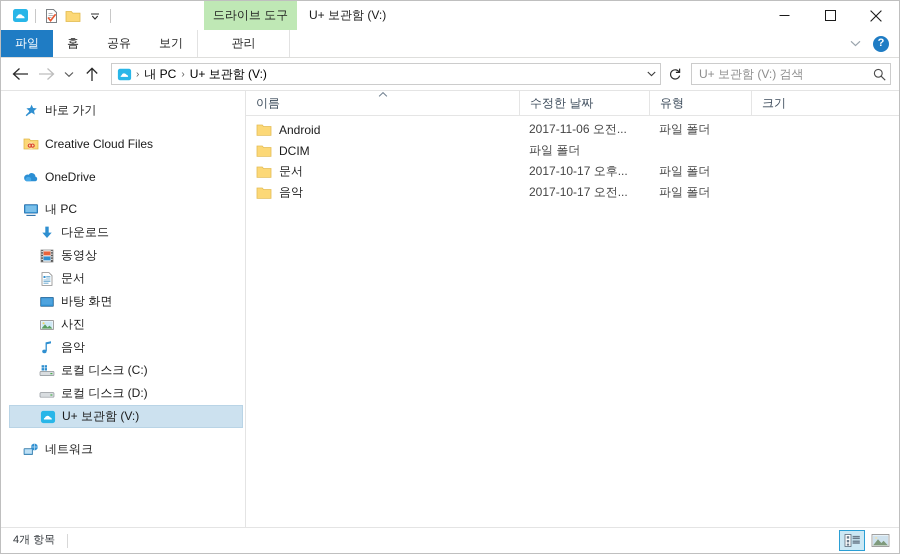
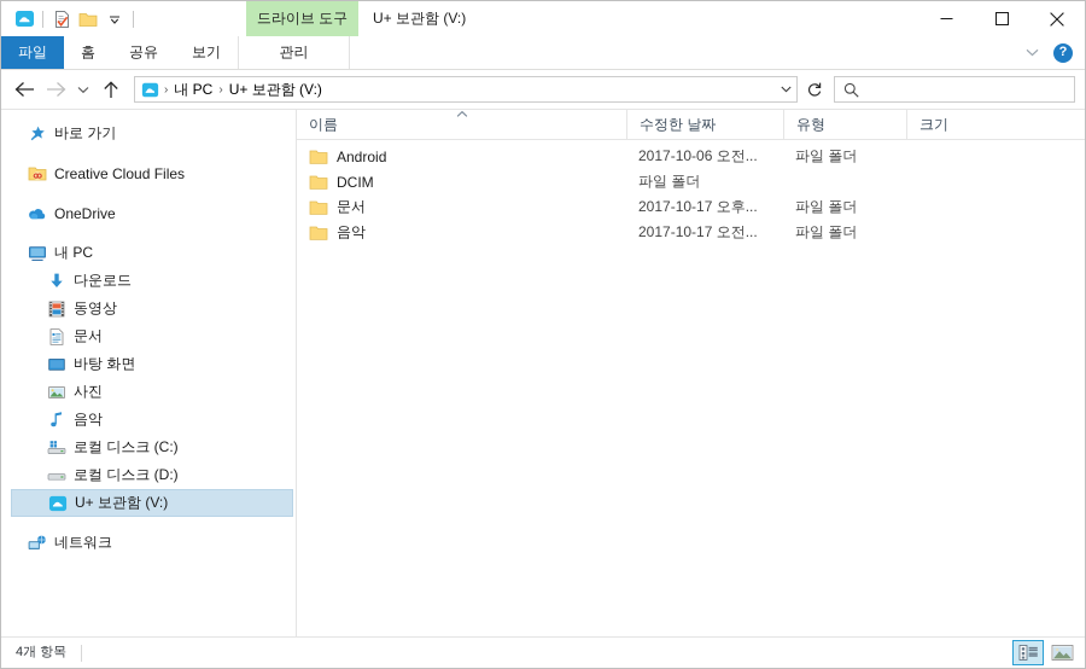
  드라이브 도구
  U+ 보관함 (V:)
  파일
  홈
  공유
  보기
  관리
  ?
  ›
  내 PC
  ›
  U+ 보관함 (V:)
- U+ 보관함 (V:) 검색
  바로 가기
  Creative Cloud Files
  OneDrive
  내 PC
  다운로드
  동영상
  문서
  바탕 화면
  사진
  음악
  로컬 디스크 (C:)
  로컬 디스크 (D:)
  U+ 보관함 (V:)
  네트워크
  이름
  수정한 날짜
  유형
  크기
  Android
- 2017-11-06 오전...
+ 2017-10-06 오전...
  파일 폴더
  DCIM
  파일 폴더
  문서
  2017-10-17 오후...
  파일 폴더
  음악
  2017-10-17 오전...
  파일 폴더
  4개 항목
